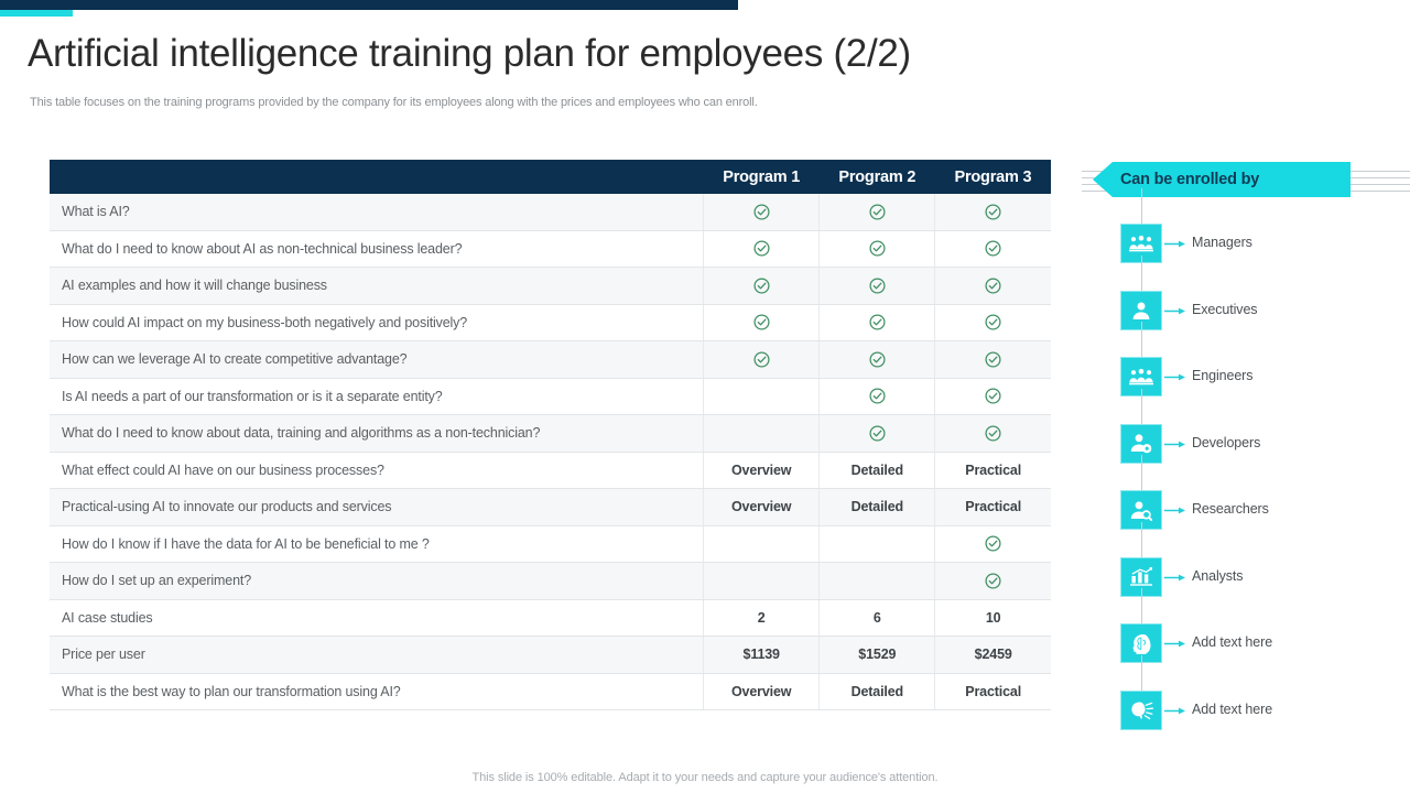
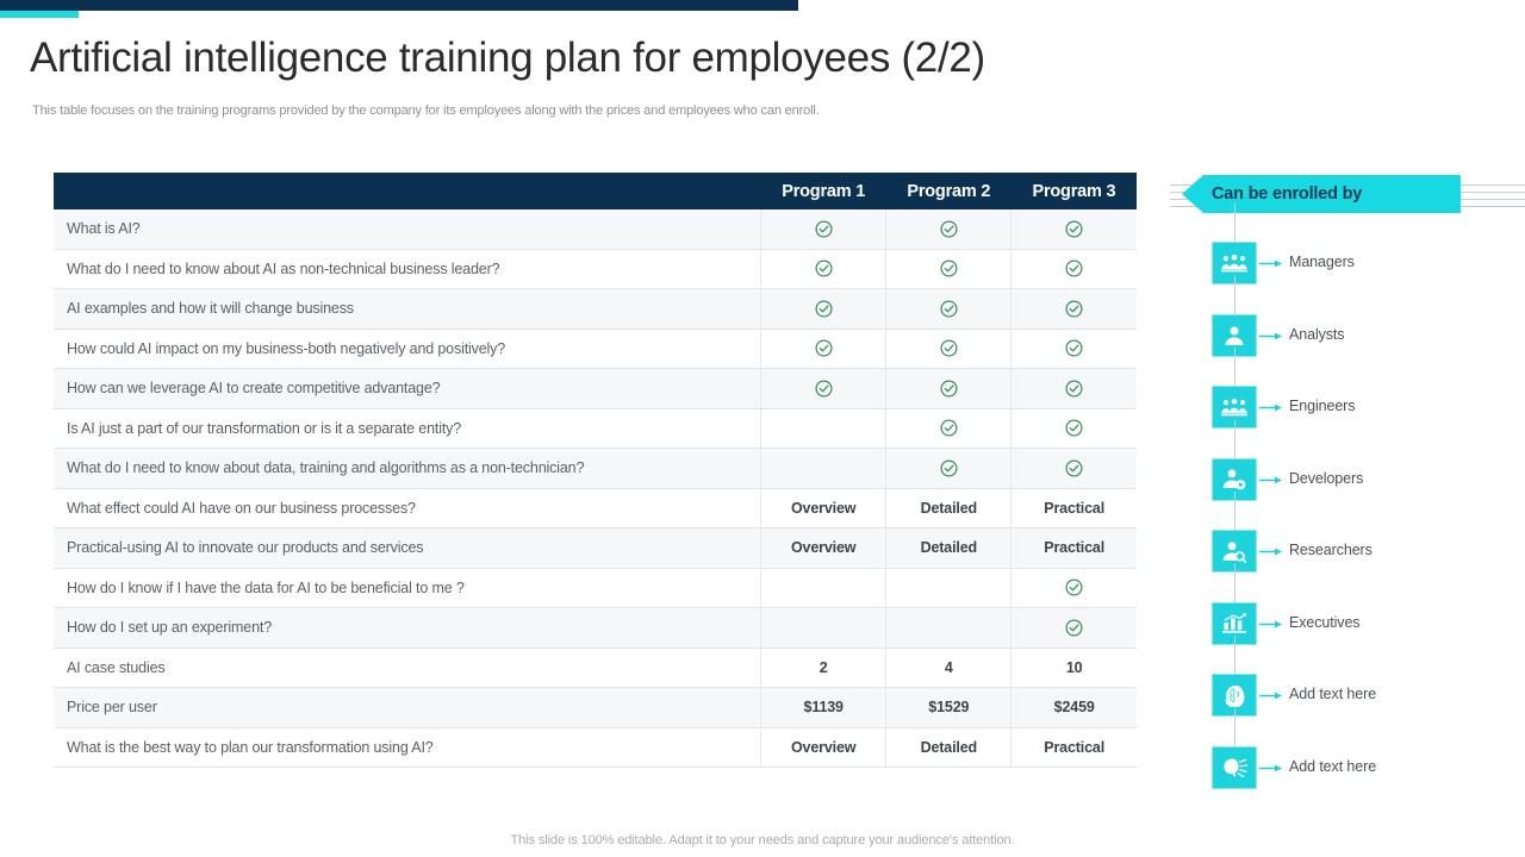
  Artificial intelligence training plan for employees (2/2)
  This table focuses on the training programs provided by the company for its employees along with the prices and employees who can enroll.
  	Program 1	Program 2	Program 3
  What is AI?
  What do I need to know about AI as non-technical business leader?
  AI examples and how it will change business
  How could AI impact on my business-both negatively and positively?
  How can we leverage AI to create competitive advantage?
- Is AI needs a part of our transformation or is it a separate entity?
+ Is AI just a part of our transformation or is it a separate entity?
  What do I need to know about data, training and algorithms as a non-technician?
  What effect could AI have on our business processes?	Overview	Detailed	Practical
  Practical-using AI to innovate our products and services	Overview	Detailed	Practical
  How do I know if I have the data for AI to be beneficial to me ?
  How do I set up an experiment?
- AI case studies	2	6	10
+ AI case studies	2	4	10
  Price per user	$1139	$1529	$2459
  What is the best way to plan our transformation using AI?	Overview	Detailed	Practical
  Can be enrolled by
  Managers
- Executives
+ Analysts
  Engineers
  Developers
  Researchers
- Analysts
+ Executives
  Add text here
  Add text here
  This slide is 100% editable. Adapt it to your needs and capture your audience's attention.
